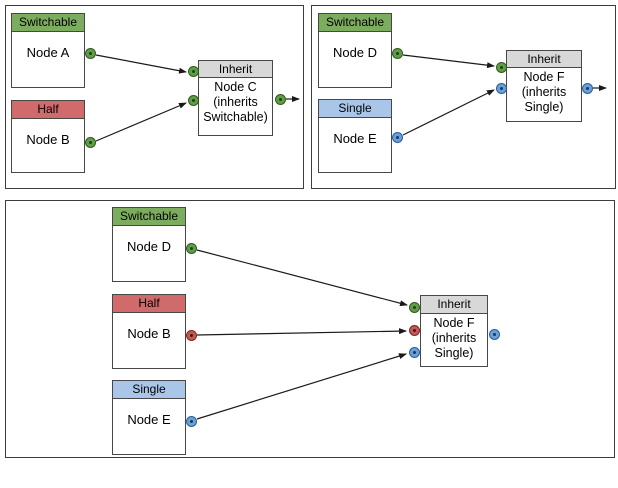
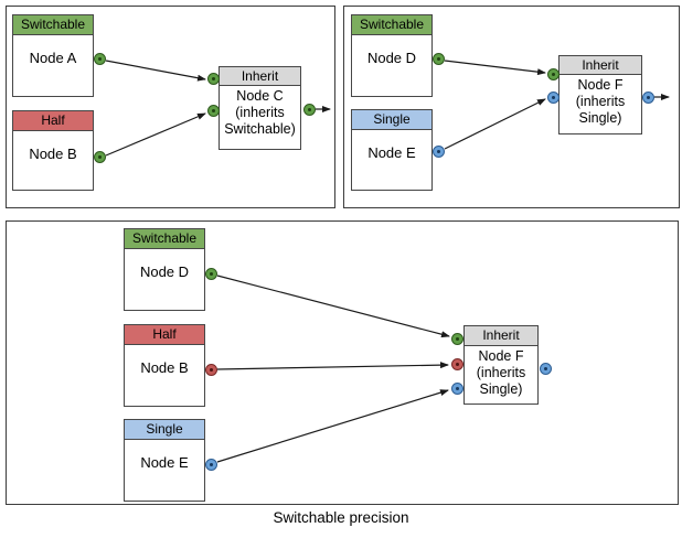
  Switchable
  Node A
  Half
  Node B
  Inherit
  Node C
  (inherits
  Switchable)
  Switchable
  Node D
  Single
  Node E
  Inherit
  Node F
  (inherits
  Single)
  Switchable
  Node D
  Half
  Node B
  Single
  Node E
  Inherit
  Node F
  (inherits
  Single)
+ Switchable precision
